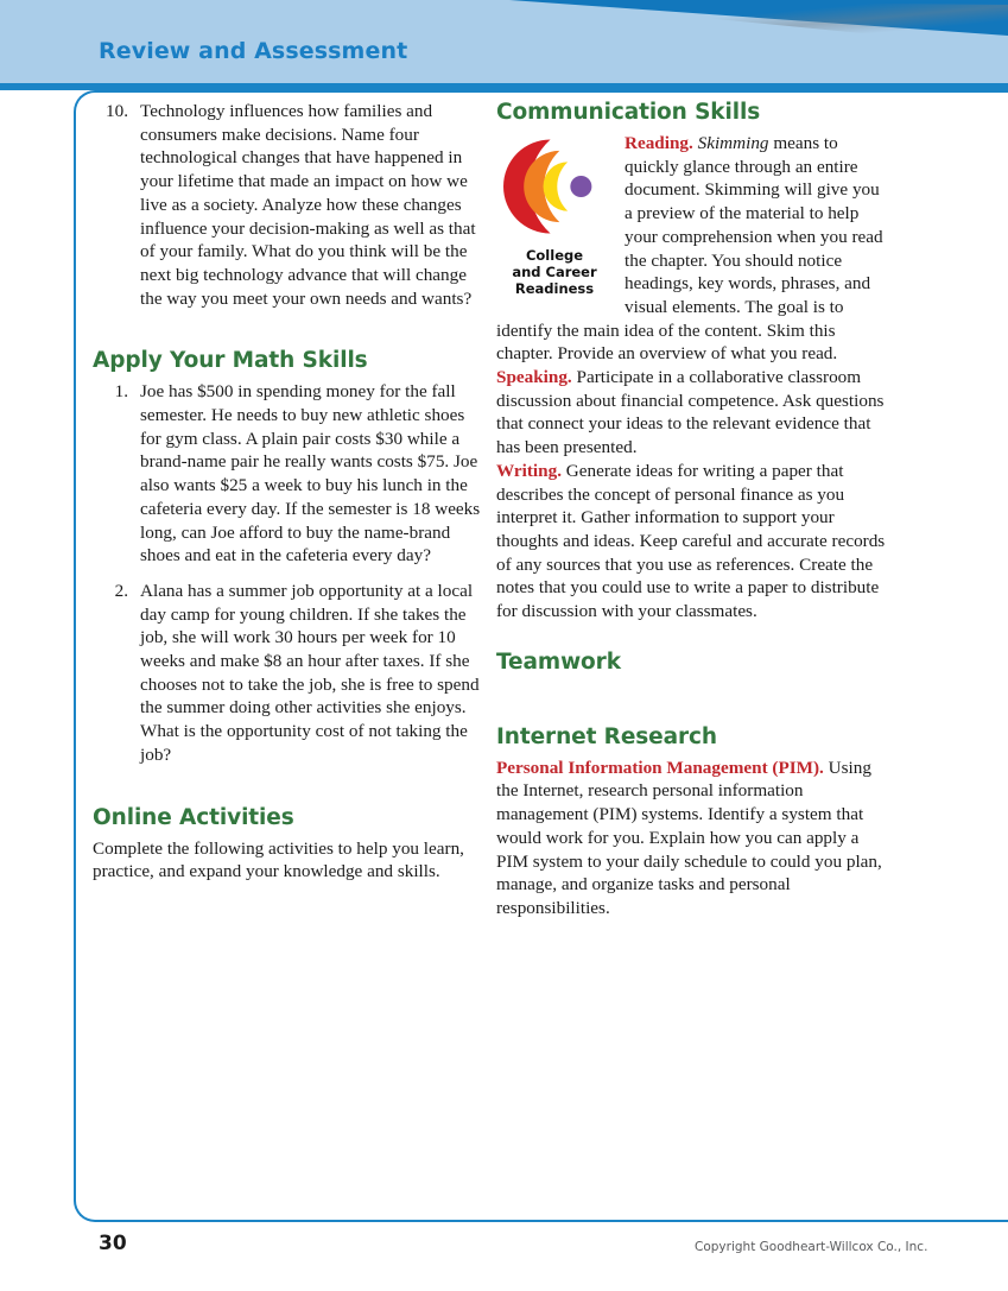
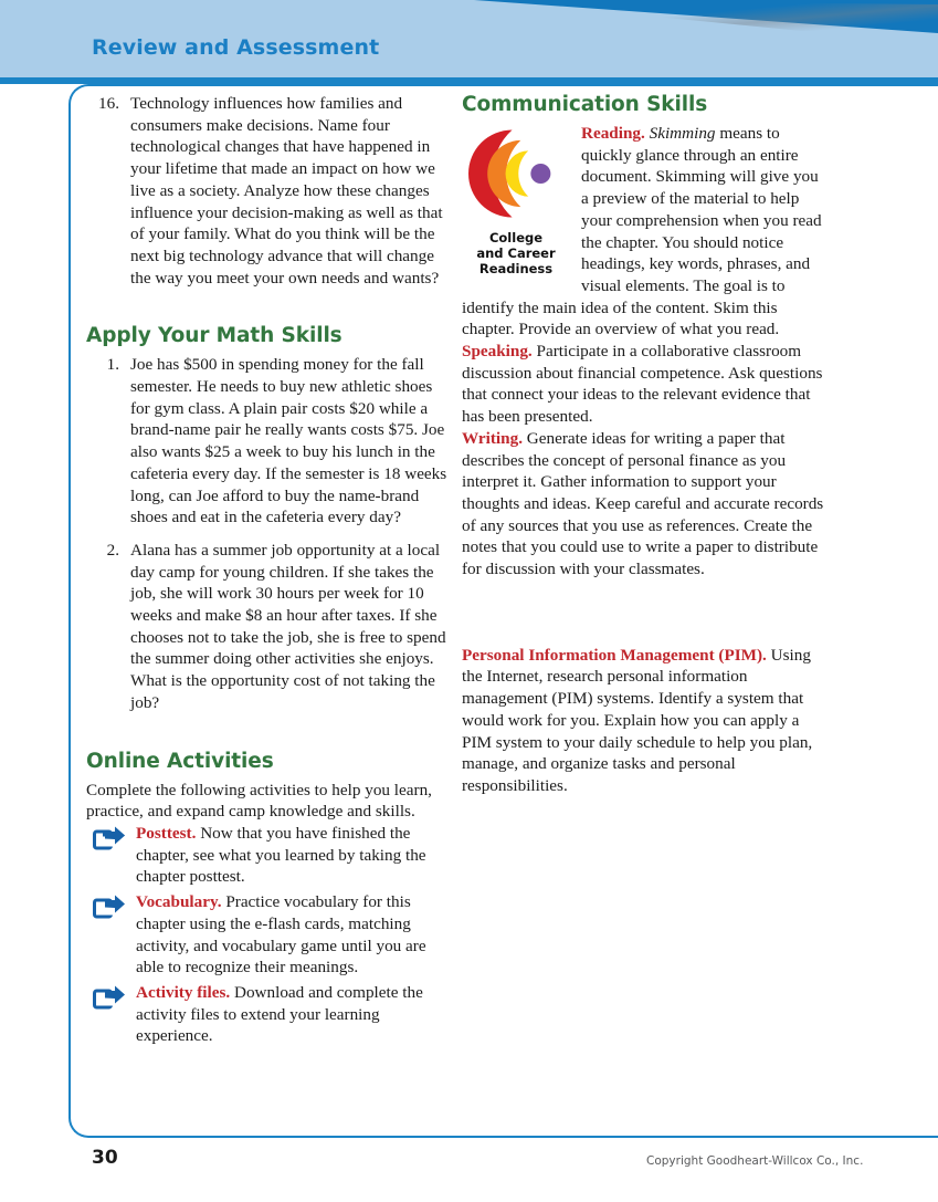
  Review and Assessment
- 10.
+ 16.
  Technology influences how families and consumers make decisions. Name four technological changes that have happened in your lifetime that made an impact on how we live as a society. Analyze how these changes influence your decision-making as well as that of your family. What do you think will be the next big technology advance that will change the way you meet your own needs and wants?
  Apply Your Math Skills
  1.
- Joe has $500 in spending money for the fall semester. He needs to buy new athletic shoes for gym class. A plain pair costs $30 while a brand-name pair he really wants costs $75. Joe also wants $25 a week to buy his lunch in the cafeteria every day. If the semester is 18 weeks long, can Joe afford to buy the name-brand shoes and eat in the cafeteria every day?
+ Joe has $500 in spending money for the fall semester. He needs to buy new athletic shoes for gym class. A plain pair costs $20 while a brand-name pair he really wants costs $75. Joe also wants $25 a week to buy his lunch in the cafeteria every day. If the semester is 18 weeks long, can Joe afford to buy the name-brand shoes and eat in the cafeteria every day?
  2.
  Alana has a summer job opportunity at a local day camp for young children. If she takes the job, she will work 30 hours per week for 10 weeks and make $8 an hour after taxes. If she chooses not to take the job, she is free to spend the summer doing other activities she enjoys. What is the opportunity cost of not taking the job?
  Online Activities
- Complete the following activities to help you learn, practice, and expand your knowledge and skills.
+ Complete the following activities to help you learn, practice, and expand camp knowledge and skills.
+ Posttest. Now that you have finished the chapter, see what you learned by taking the chapter posttest.
+ Vocabulary. Practice vocabulary for this chapter using the e-flash cards, matching activity, and vocabulary game until you are able to recognize their meanings.
+ Activity files. Download and complete the activity files to extend your learning experience.
  Communication Skills
  College
  and Career
  Readiness
  Reading. Skimming means to quickly glance through an entire document. Skimming will give you a preview of the material to help your comprehension when you read the chapter. You should notice headings, key words, phrases, and visual elements. The goal is to identify the main idea of the content. Skim this chapter. Provide an overview of what you read.
  Speaking. Participate in a collaborative classroom discussion about financial competence. Ask questions that connect your ideas to the relevant evidence that has been presented.
  Writing. Generate ideas for writing a paper that describes the concept of personal finance as you interpret it. Gather information to support your thoughts and ideas. Keep careful and accurate records of any sources that you use as references. Create the notes that you could use to write a paper to distribute for discussion with your classmates.
- Teamwork
- Internet Research
- Personal Information Management (PIM). Using the Internet, research personal information management (PIM) systems. Identify a system that would work for you. Explain how you can apply a PIM system to your daily schedule to could you plan, manage, and organize tasks and personal responsibilities.
+ Personal Information Management (PIM). Using the Internet, research personal information management (PIM) systems. Identify a system that would work for you. Explain how you can apply a PIM system to your daily schedule to help you plan, manage, and organize tasks and personal responsibilities.
  30
  Copyright Goodheart-Willcox Co., Inc.
